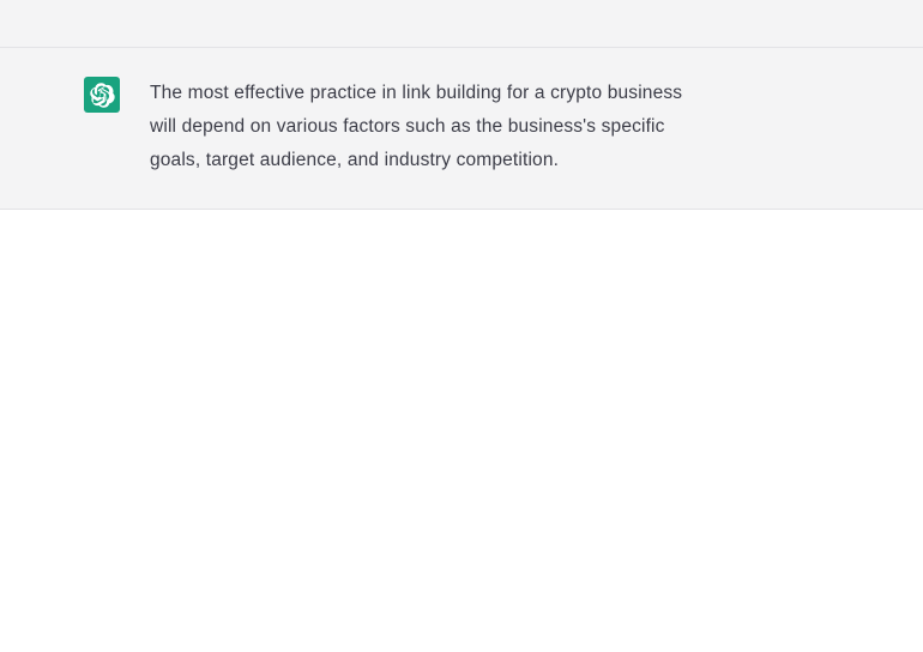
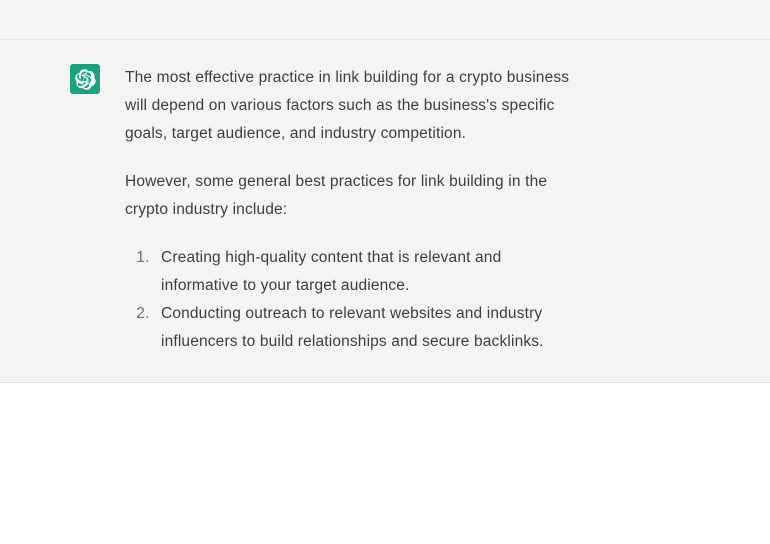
  The most effective practice in link building for a crypto business will depend on various factors such as the business's specific goals, target audience, and industry competition.
+ However, some general best practices for link building in the crypto industry include:
+ Creating high-quality content that is relevant and informative to your target audience.
+ Conducting outreach to relevant websites and industry influencers to build relationships and secure backlinks.
